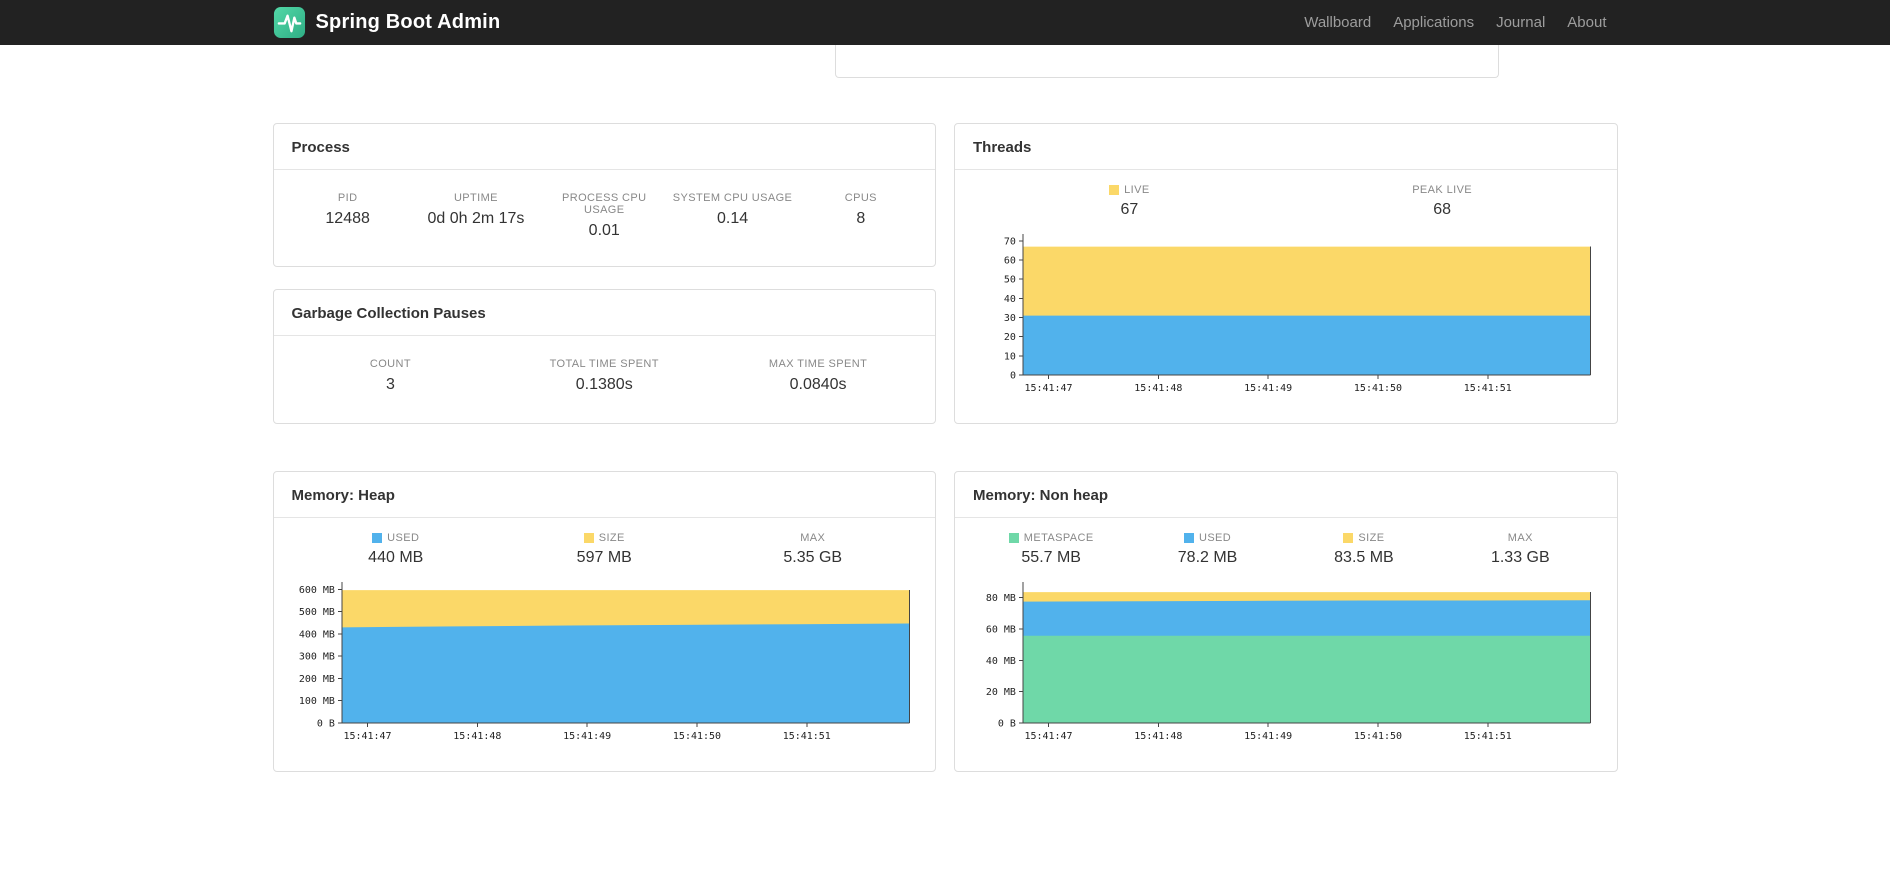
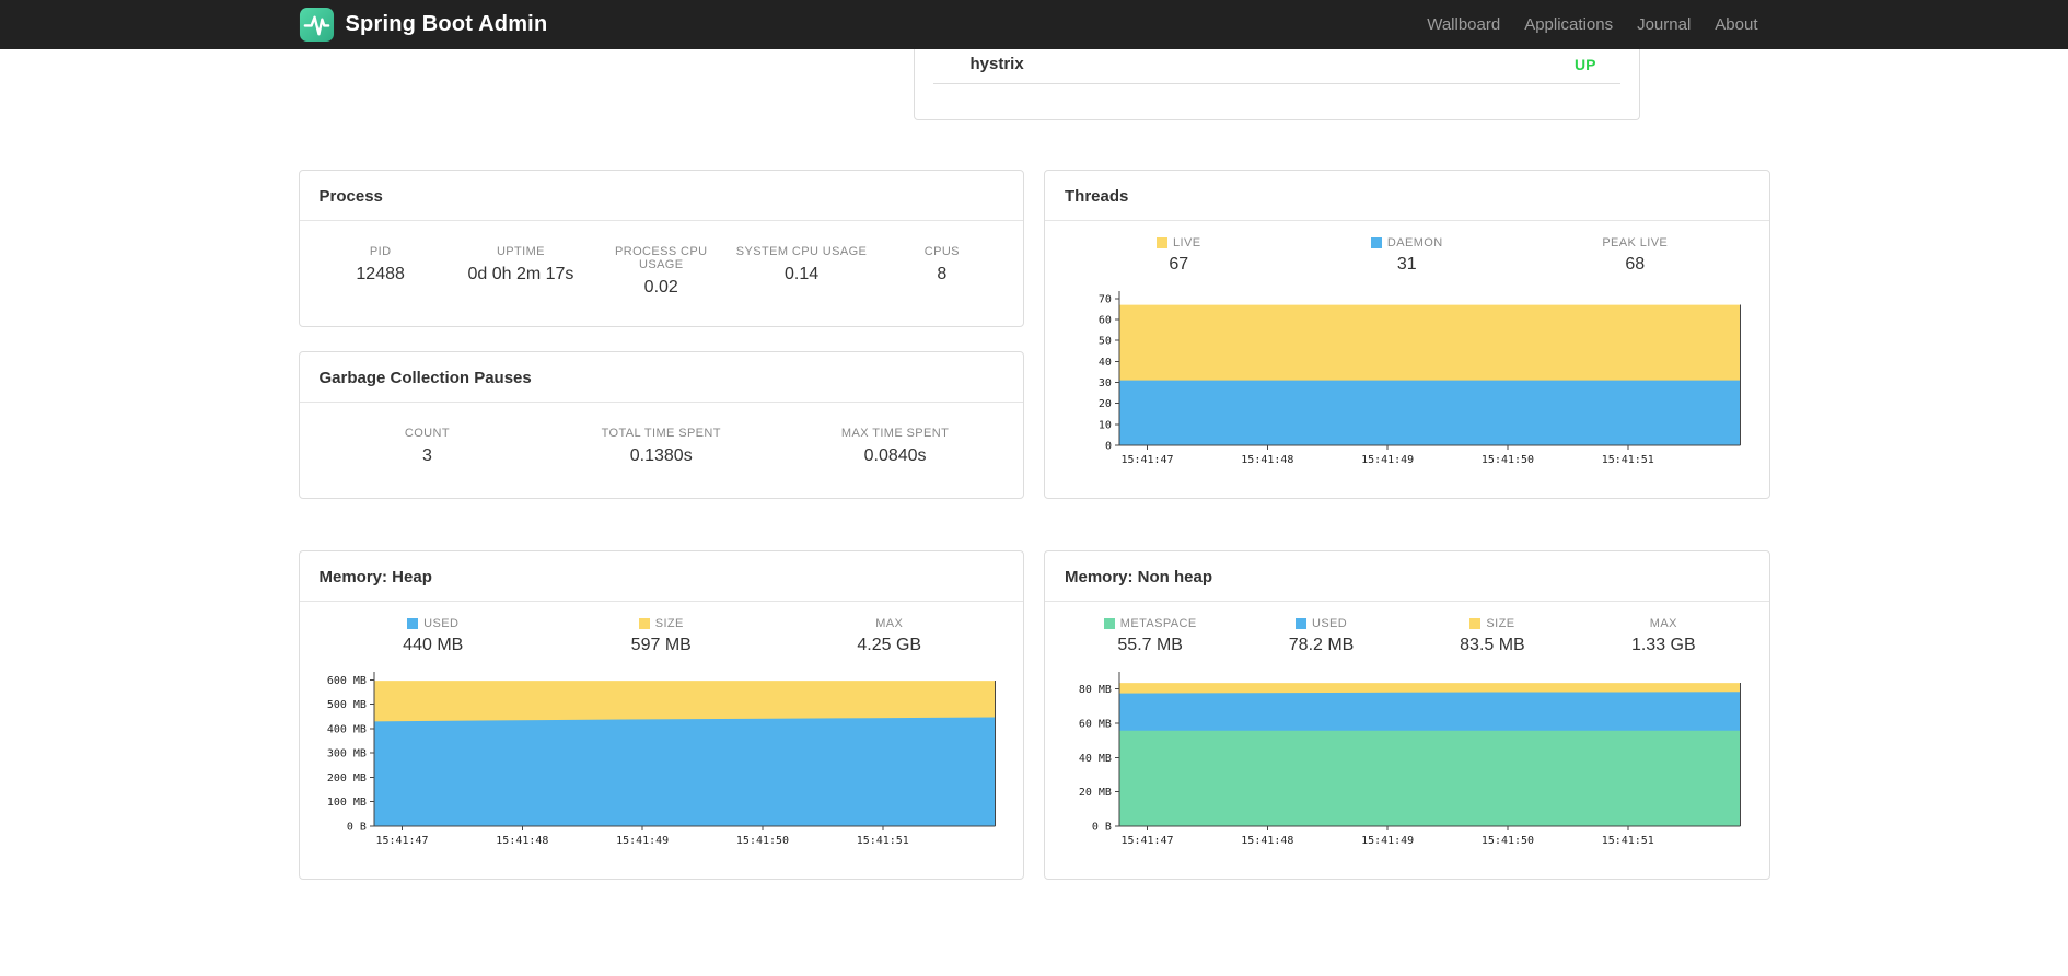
  Spring Boot Admin
  Wallboard
  Applications
  Journal
  About
+ hystrix
+ UP
  Process
  PID
  12488
  UPTIME
  0d 0h 2m 17s
  PROCESS CPU USAGE
- 0.01
+ 0.02
  SYSTEM CPU USAGE
  0.14
  CPUS
  8
  Garbage Collection Pauses
  COUNT
  3
  TOTAL TIME SPENT
  0.1380s
  MAX TIME SPENT
  0.0840s
  Threads
  LIVE
  67
+ DAEMON
+ 31
  PEAK LIVE
  68
  0
  10
  20
  30
  40
  50
  60
  70
  15:41:47
  15:41:48
  15:41:49
  15:41:50
  15:41:51
  Memory: Heap
  USED
  440 MB
  SIZE
  597 MB
  MAX
- 5.35 GB
+ 4.25 GB
  0 B
  100 MB
  200 MB
  300 MB
  400 MB
  500 MB
  600 MB
  15:41:47
  15:41:48
  15:41:49
  15:41:50
  15:41:51
  Memory: Non heap
  METASPACE
  55.7 MB
  USED
  78.2 MB
  SIZE
  83.5 MB
  MAX
  1.33 GB
  0 B
  20 MB
  40 MB
  60 MB
  80 MB
  15:41:47
  15:41:48
  15:41:49
  15:41:50
  15:41:51
